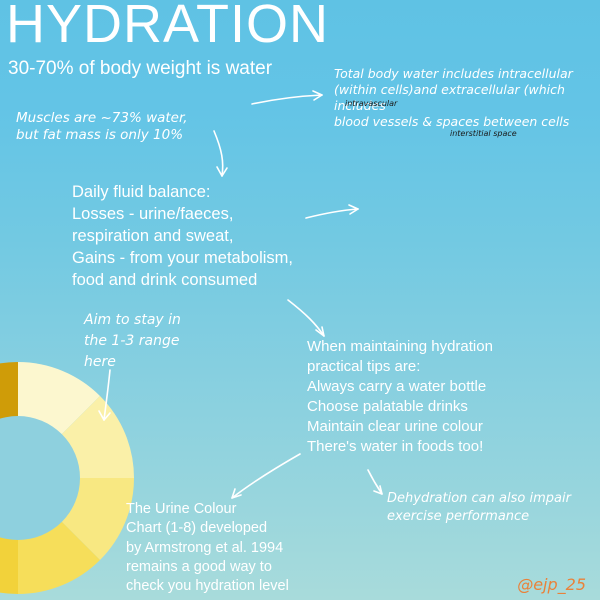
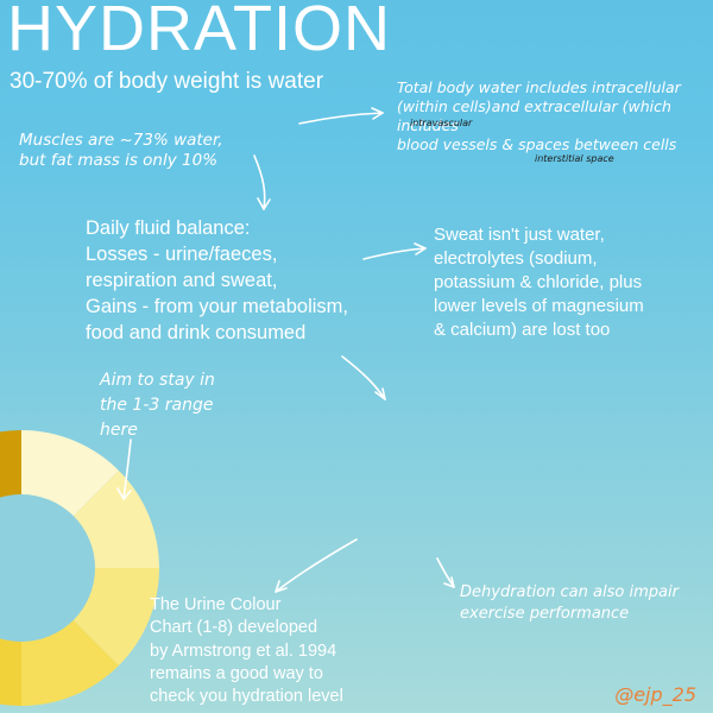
  HYDRATION
  30-70% of body weight is water
  Muscles are ~73% water,
  but fat mass is only 10%
  Total body water includes intracellular
  (within cells)and extracellular (which includes
  blood vessels & spaces between cells
  intravascular
  interstitial space
  Daily fluid balance:
  Losses - urine/faeces,
  respiration and sweat,
  Gains - from your metabolism,
  food and drink consumed
+ Sweat isn't just water,
+ electrolytes (sodium,
+ potassium & chloride, plus
+ lower levels of magnesium
+ & calcium) are lost too
  Aim to stay in
  the 1-3 range
  here
- When maintaining hydration
- practical tips are:
- Always carry a water bottle
- Choose palatable drinks
- Maintain clear urine colour
- There's water in foods too!
  Dehydration can also impair
  exercise performance
  The Urine Colour
  Chart (1-8) developed
  by Armstrong et al. 1994
  remains a good way to
  check you hydration level
  @ejp_25
